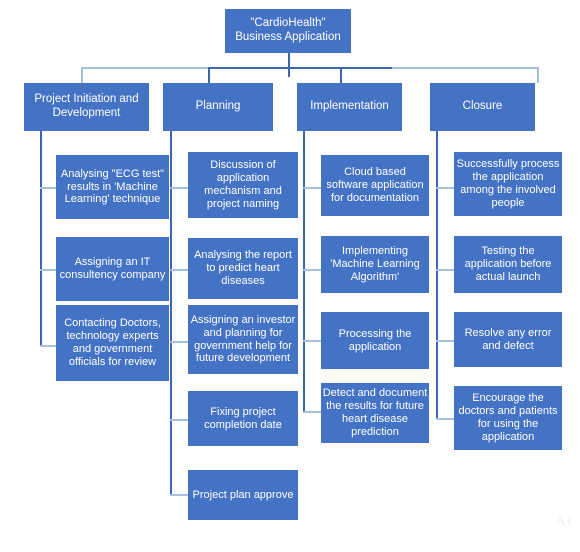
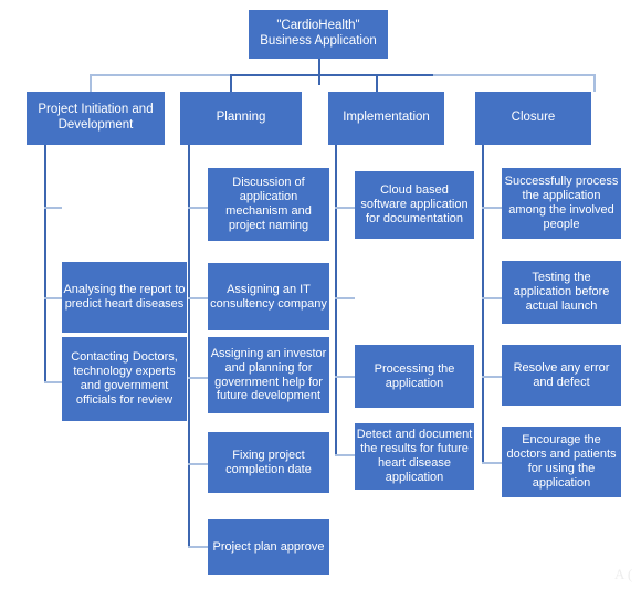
  "CardioHealth"
  Business Application
  Project Initiation and Development
  Planning
  Implementation
  Closure
- Analysing "ECG test" results in 'Machine Learning' technique
- Assigning an IT consultency company
+ Analysing the report to predict heart diseases
  Contacting Doctors, technology experts and government officials for review
  Discussion of application mechanism and project naming
- Analysing the report to predict heart diseases
+ Assigning an IT consultency company
  Assigning an investor and planning for government help for future development
  Fixing project completion date
  Project plan approve
  Cloud based software application for documentation
- Implementing 'Machine Learning Algorithm'
  Processing the application
- Detect and document the results for future heart disease prediction
+ Detect and document the results for future heart disease application
  Successfully process the application among the involved people
  Testing the application before actual launch
  Resolve any error and defect
  Encourage the doctors and patients for using the application
